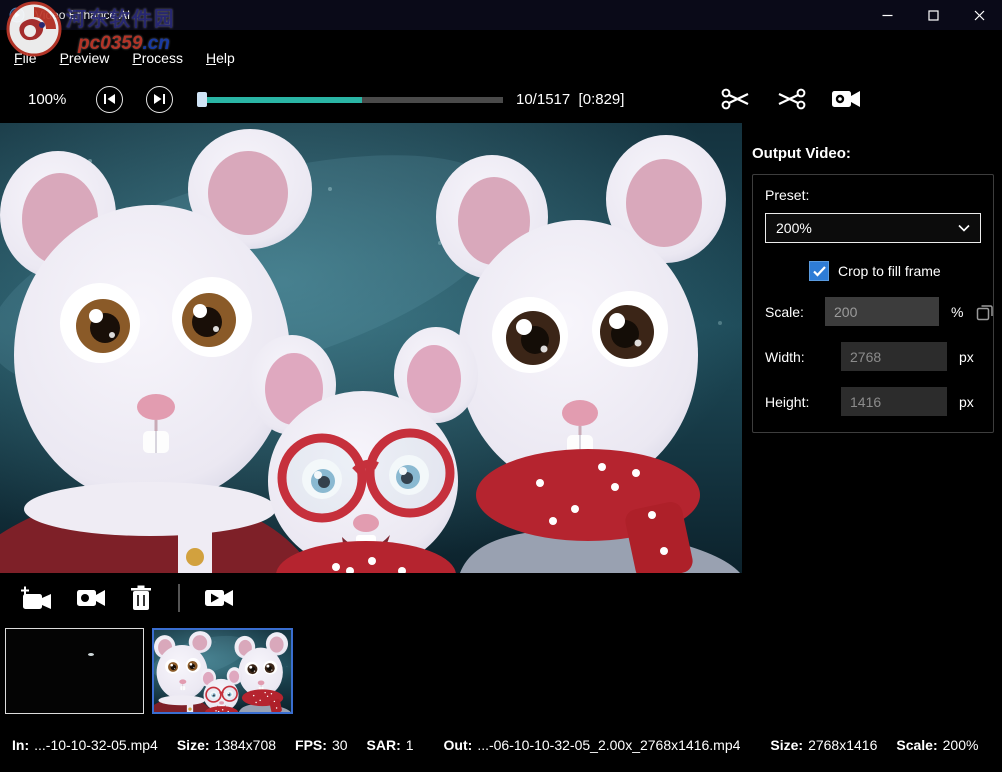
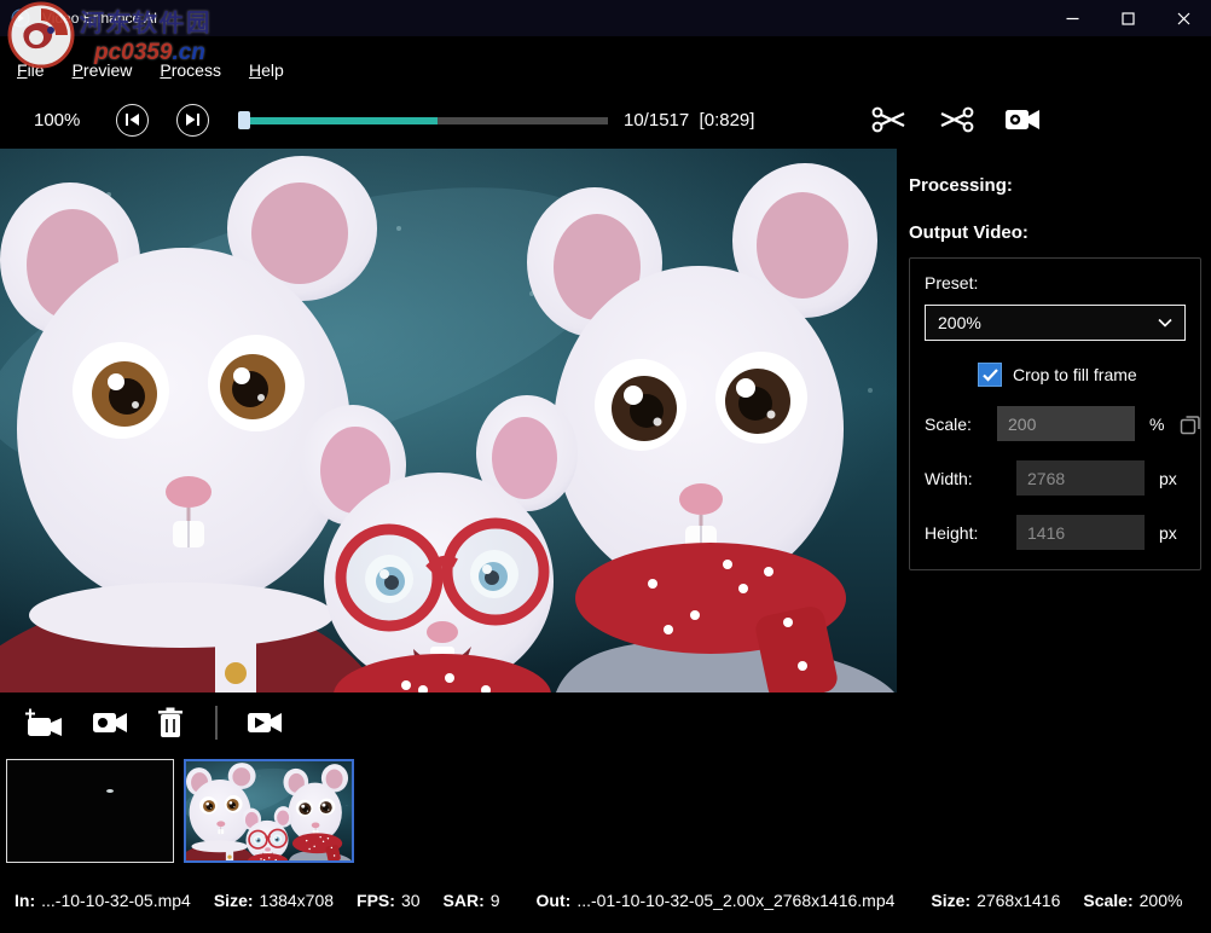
  o Enhance AI
  河东软件园
  pc0359.cn
  File
  Preview
  Process
  Help
  100%
  10/1517 [0:829]
+ Processing:
  Output Video:
  Preset:
  200%
  Crop to fill frame
  Scale:
  200
  %
  Width:
  2768
  px
  Height:
  1416
  px
  In: ...-10-10-32-05.mp4
  Size: 1384x708
  FPS: 30
- SAR: 1
+ SAR: 9
- Out: ...-06-10-10-32-05_2.00x_2768x1416.mp4
+ Out: ...-01-10-10-32-05_2.00x_2768x1416.mp4
  Size: 2768x1416
  Scale: 200%
